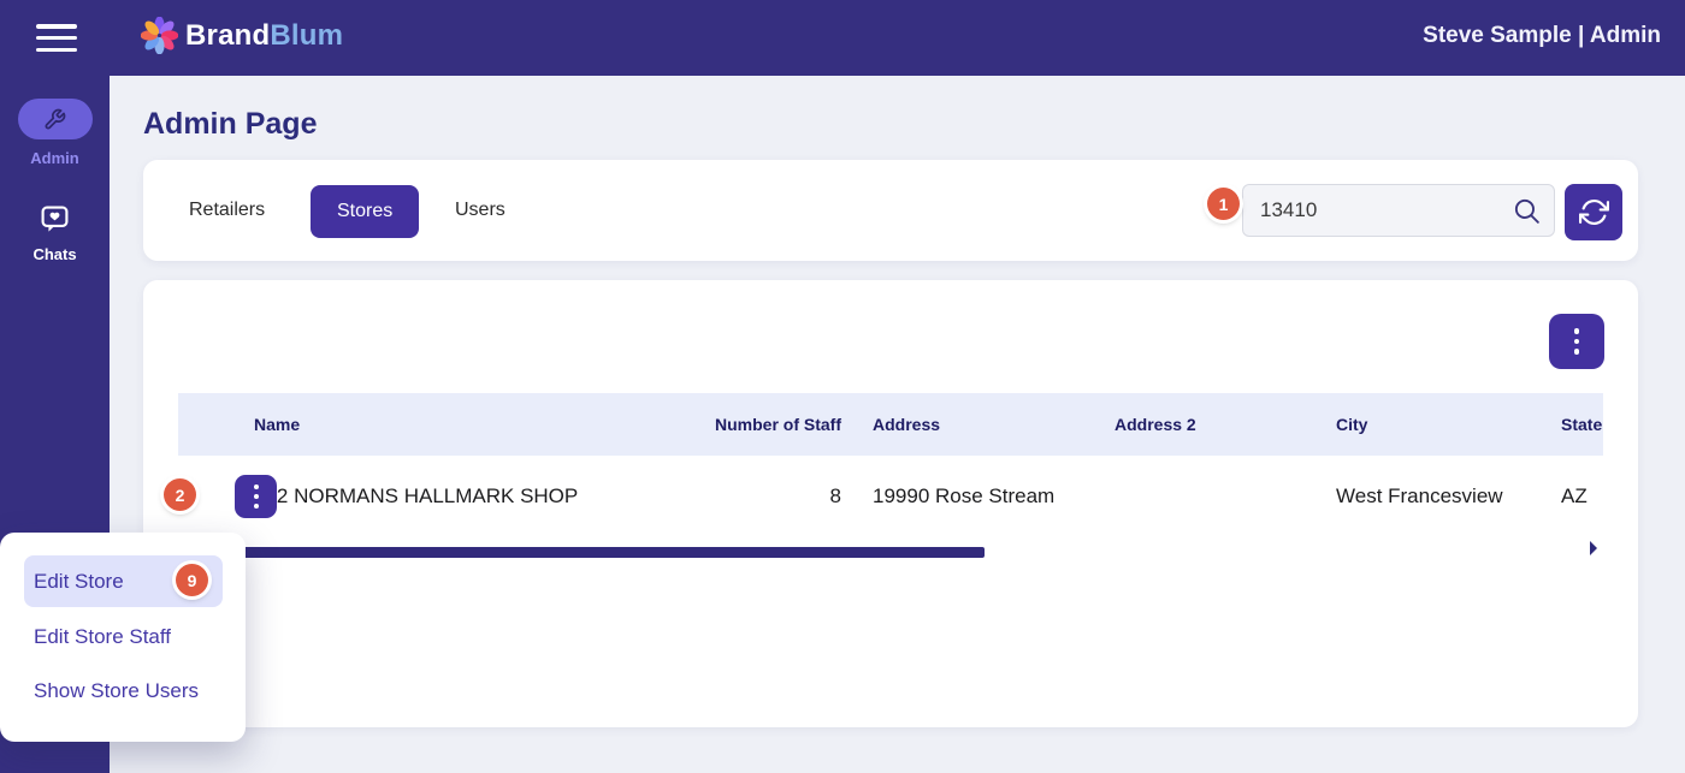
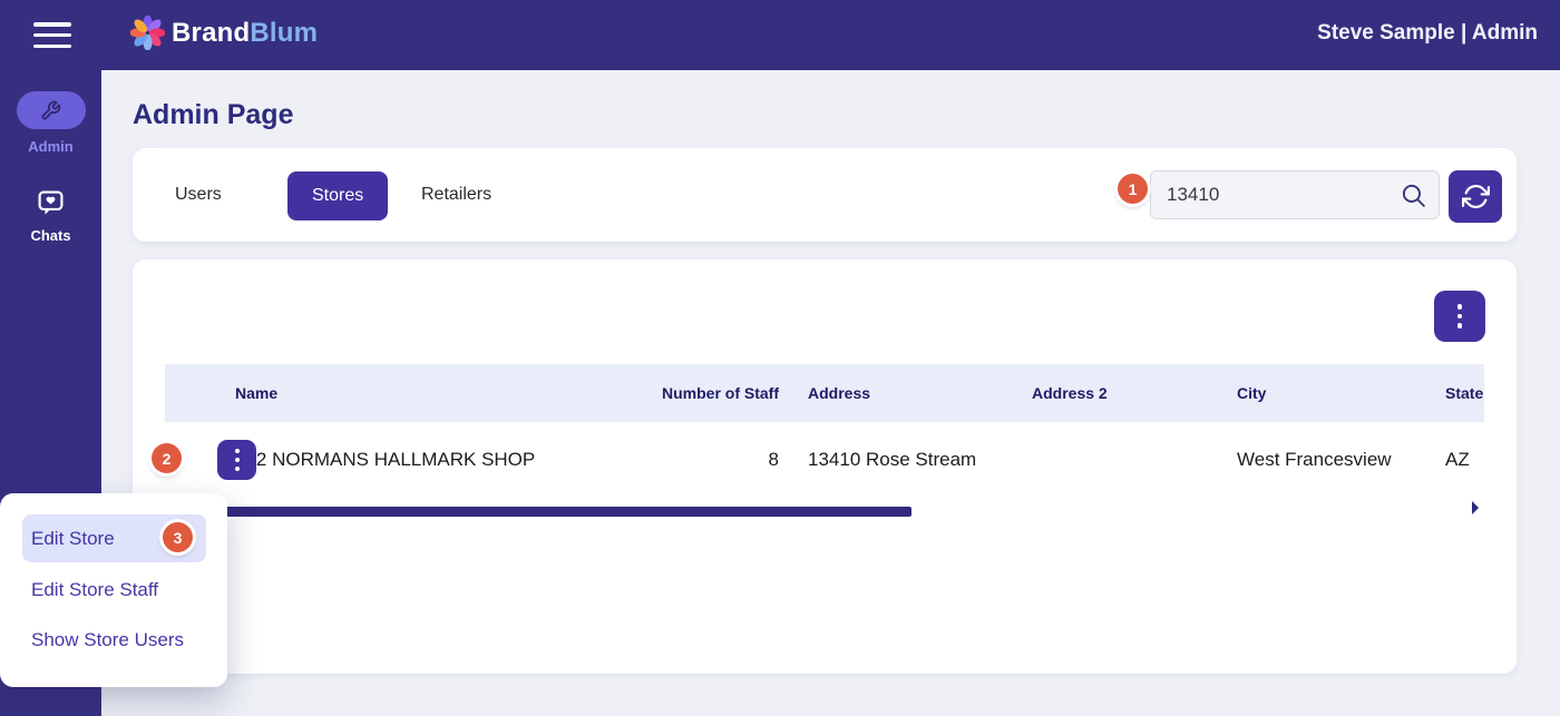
  BrandBlum
  Steve Sample | Admin
  Admin
  Chats
  Admin Page
- Retailers
+ Users
  Stores
- Users
+ Retailers
  13410
  Name
  Number of Staff
  Address
  Address 2
  City
  State
  2 NORMANS HALLMARK SHOP
  8
- 19990 Rose Stream
+ 13410 Rose Stream
  West Francesview
  AZ
  Edit Store
  Edit Store Staff
  Show Store Users
  1
  2
- 9
+ 3
